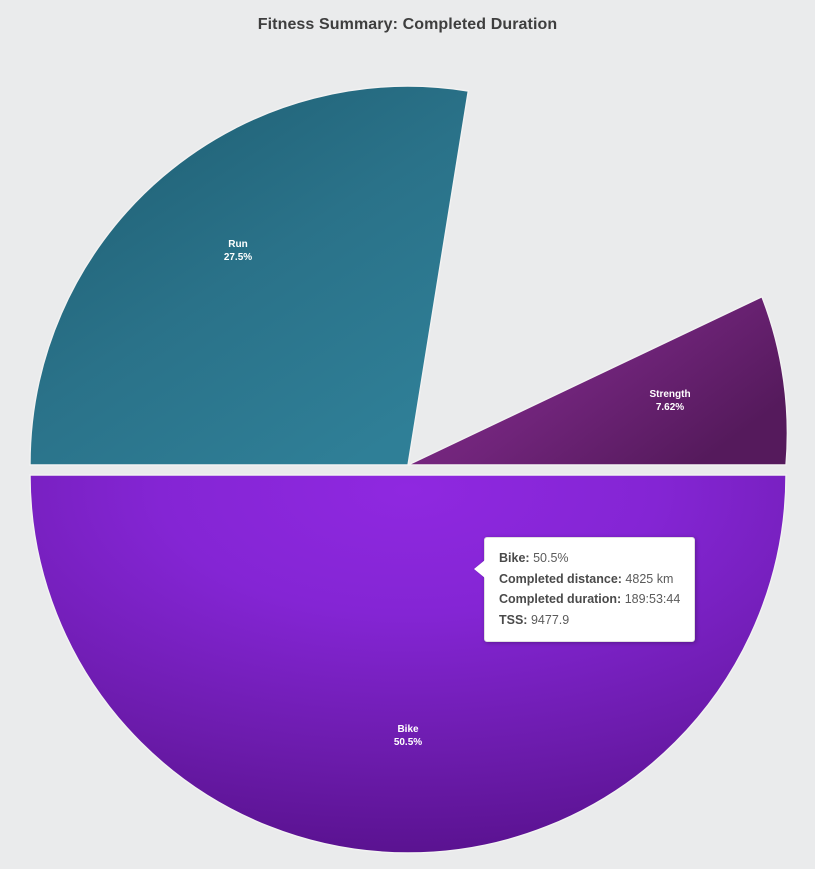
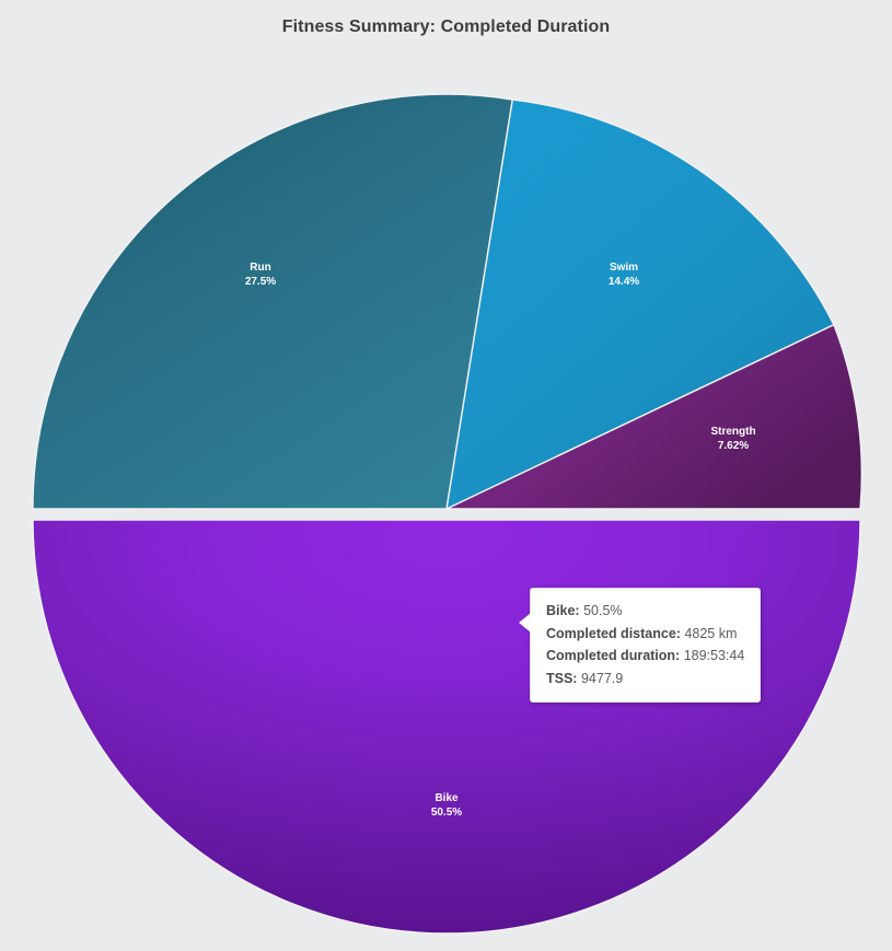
  Fitness Summary: Completed Duration
  Run
  27.5%
+ Swim
+ 14.4%
  Strength
  7.62%
  Bike
  50.5%
  Bike: 50.5%
  Completed distance: 4825 km
  Completed duration: 189:53:44
  TSS: 9477.9
